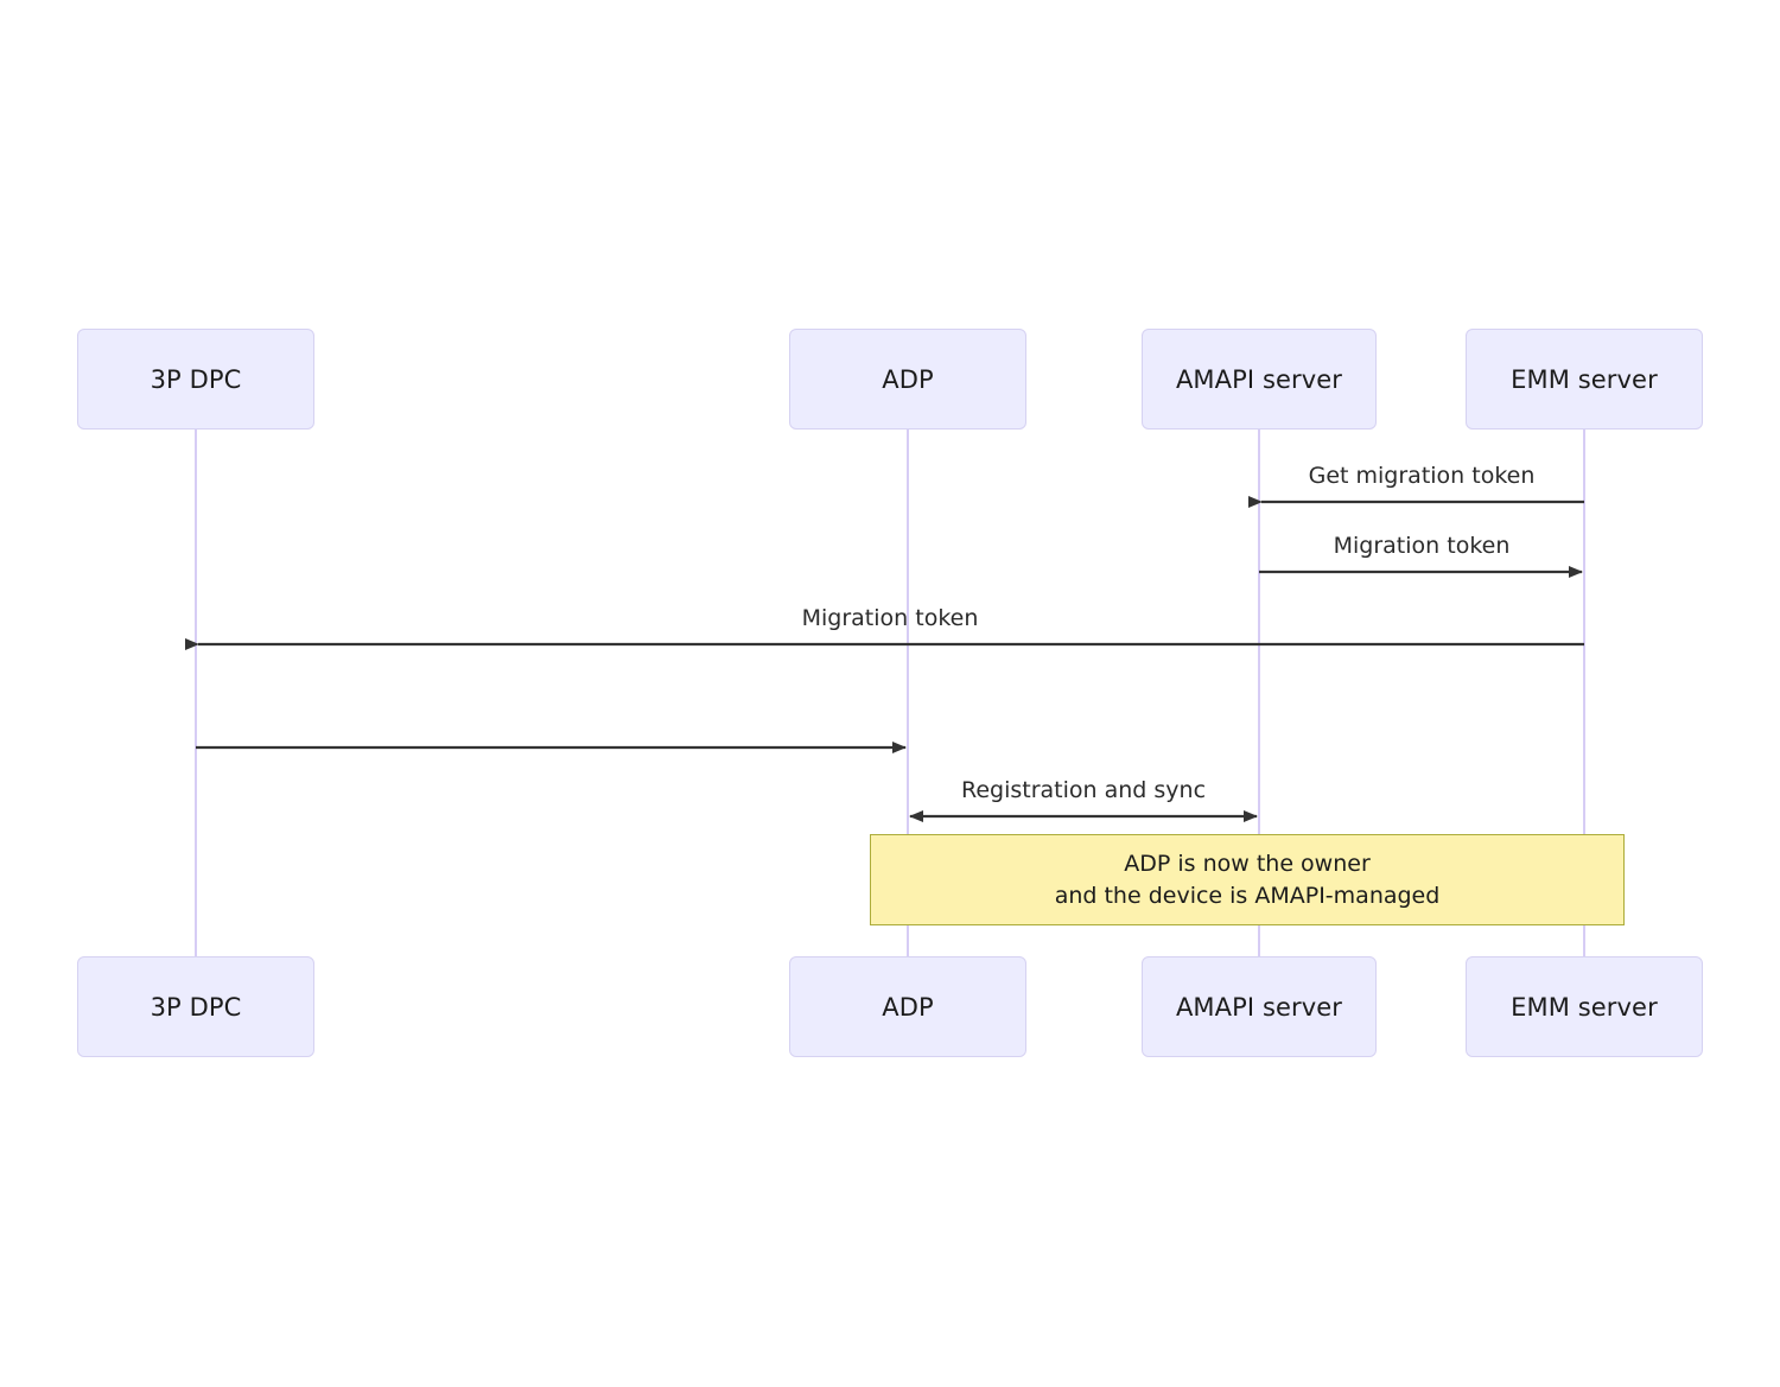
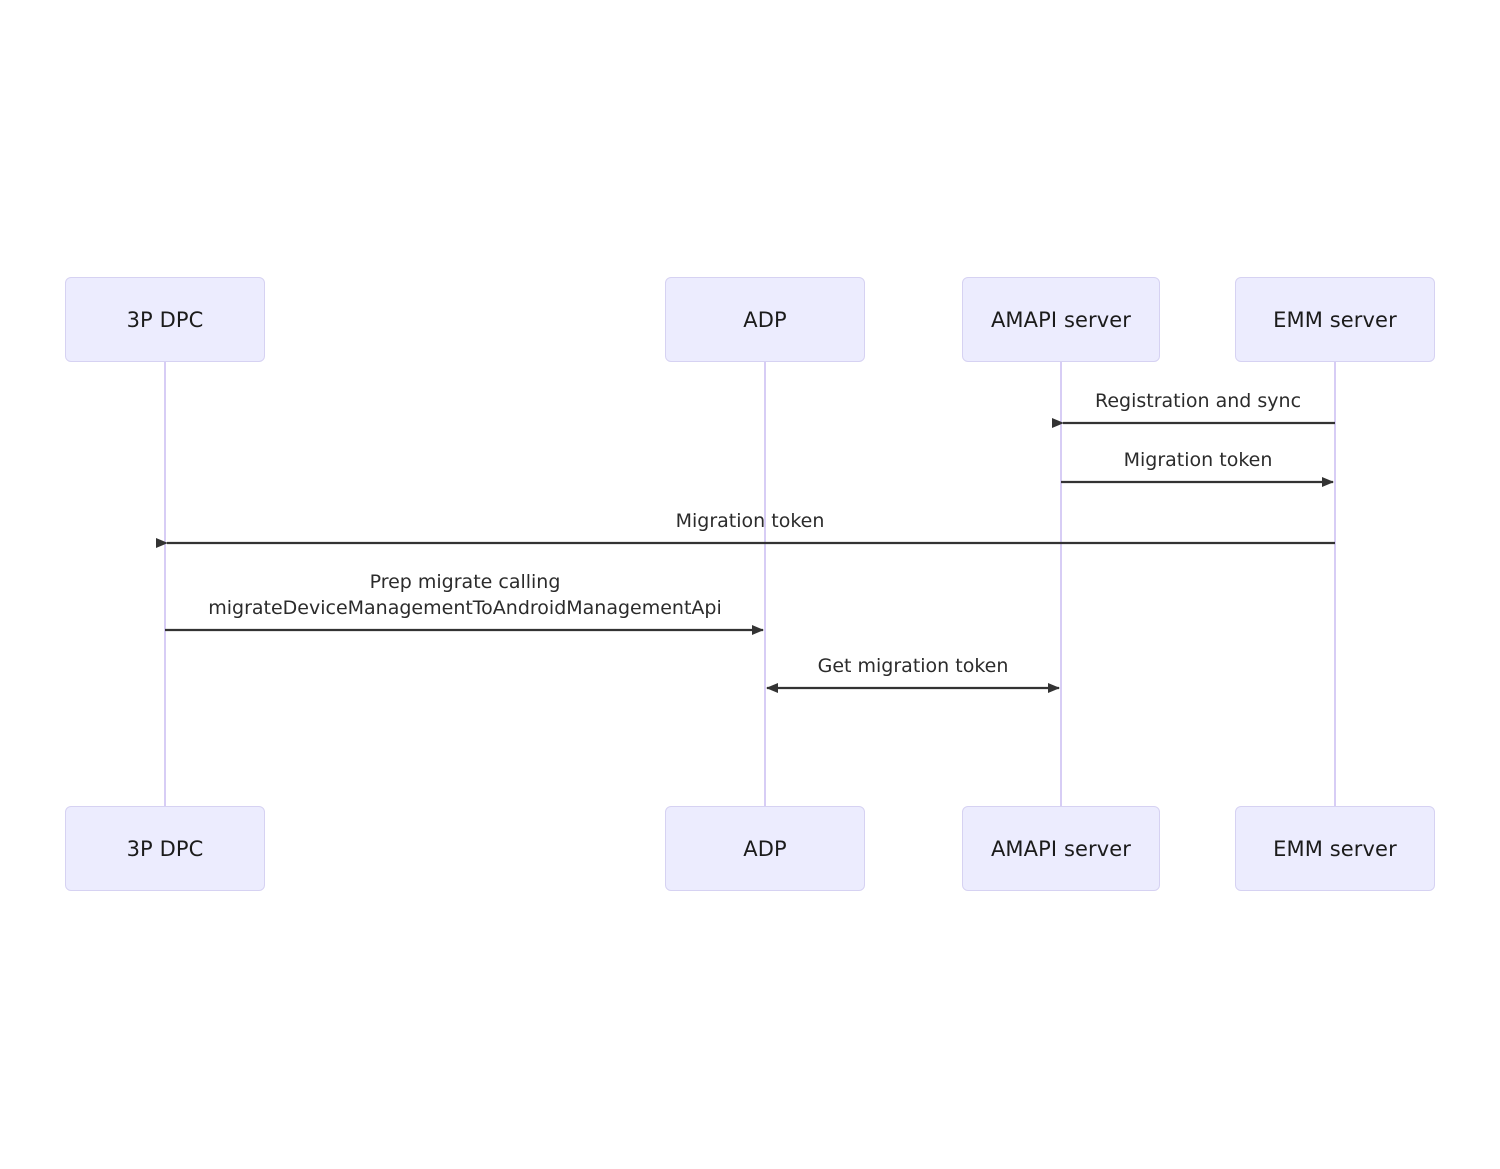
  3P DPC
  ADP
  AMAPI server
  EMM server
- Get migration token
+ Registration and sync
  Migration token
  Migration token
+ Prep migrate calling
+ migrateDeviceManagementToAndroidManagementApi
- Registration and sync
+ Get migration token
- ADP is now the owner
- and the device is AMAPI-managed
  3P DPC
  ADP
  AMAPI server
  EMM server
